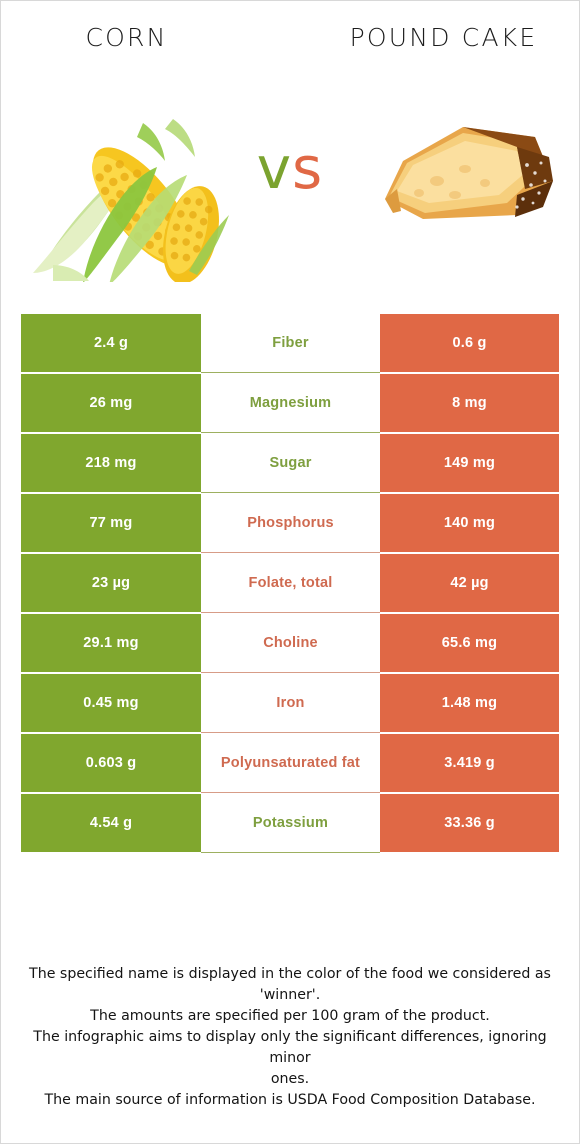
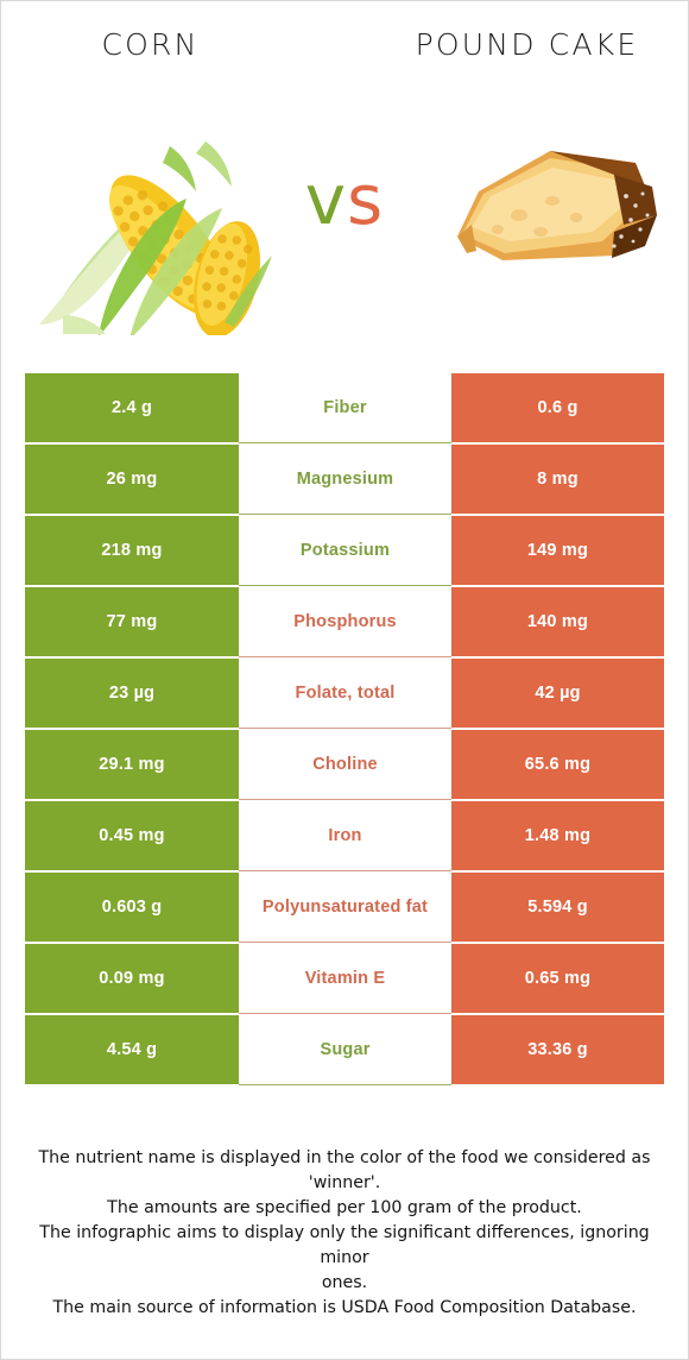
  CORN
  POUND CAKE
  vs
  2.4 g
  Fiber
  0.6 g
  26 mg
  Magnesium
  8 mg
  218 mg
- Sugar
+ Potassium
  149 mg
  77 mg
  Phosphorus
  140 mg
  23 µg
  Folate, total
  42 µg
  29.1 mg
  Choline
  65.6 mg
  0.45 mg
  Iron
  1.48 mg
  0.603 g
  Polyunsaturated fat
- 3.419 g
+ 5.594 g
+ 0.09 mg
+ Vitamin E
+ 0.65 mg
  4.54 g
- Potassium
+ Sugar
  33.36 g
- The specified name is displayed in the color of the food we considered as
+ The nutrient name is displayed in the color of the food we considered as
  'winner'.
  The amounts are specified per 100 gram of the product.
  The infographic aims to display only the significant differences, ignoring minor
  ones.
  The main source of information is USDA Food Composition Database.
